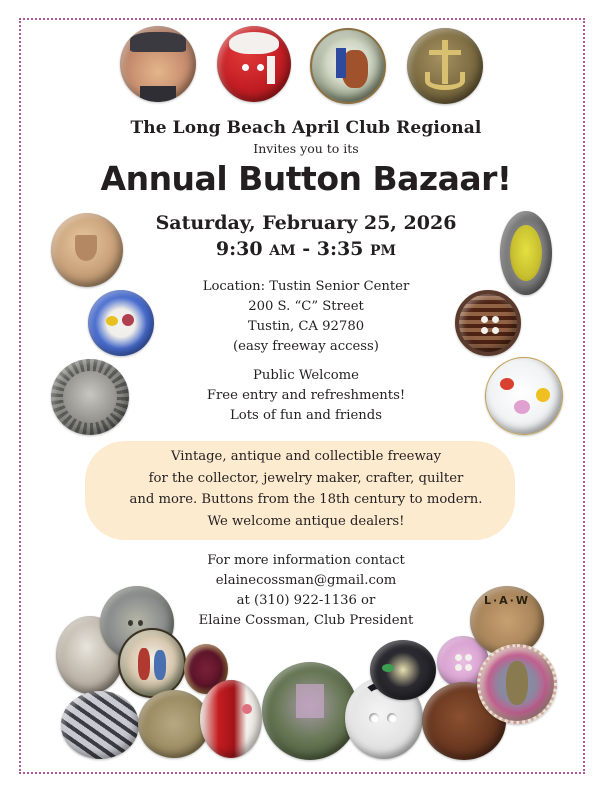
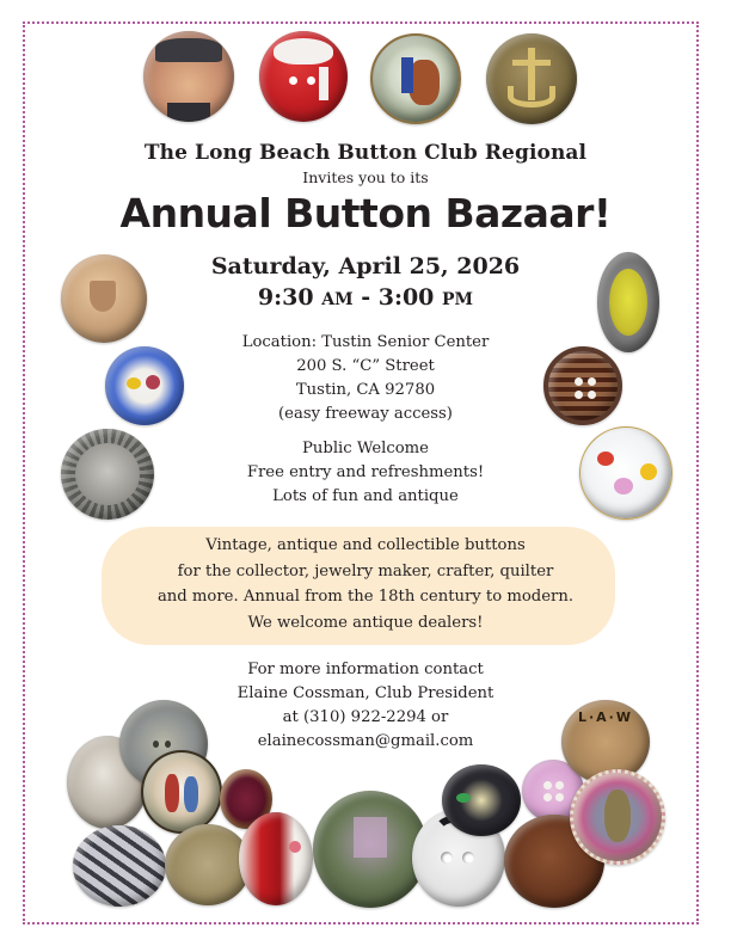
- The Long Beach April Club Regional
+ The Long Beach Button Club Regional
  Invites you to its
  Annual Button Bazaar!
- Saturday, February 25, 2026
+ Saturday, April 25, 2026
- 9:30 AM - 3:35 PM
+ 9:30 AM - 3:00 PM
  Location: Tustin Senior Center
  200 S. “C” Street
  Tustin, CA 92780
  (easy freeway access)
  Public Welcome
  Free entry and refreshments!
- Lots of fun and friends
+ Lots of fun and antique
- Vintage, antique and collectible freeway
+ Vintage, antique and collectible buttons
  for the collector, jewelry maker, crafter, quilter
- and more. Buttons from the 18th century to modern.
+ and more. Annual from the 18th century to modern.
  We welcome antique dealers!
  For more information contact
- elainecossman@gmail.com
+ Elaine Cossman, Club President
- at (310) 922-1136 or
+ at (310) 922-2294 or
- Elaine Cossman, Club President
+ elainecossman@gmail.com
  L·A·W
